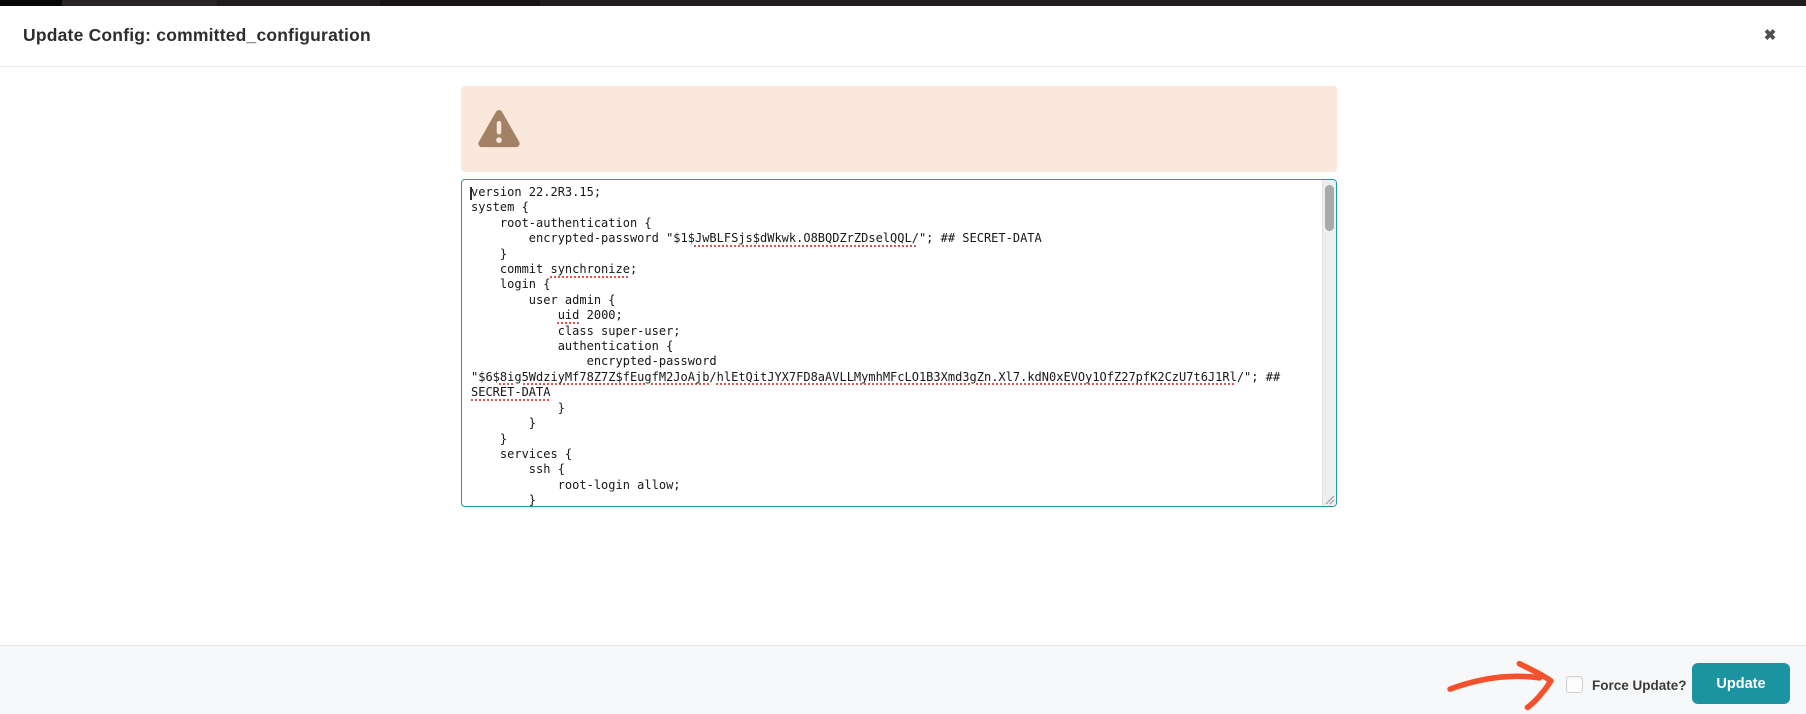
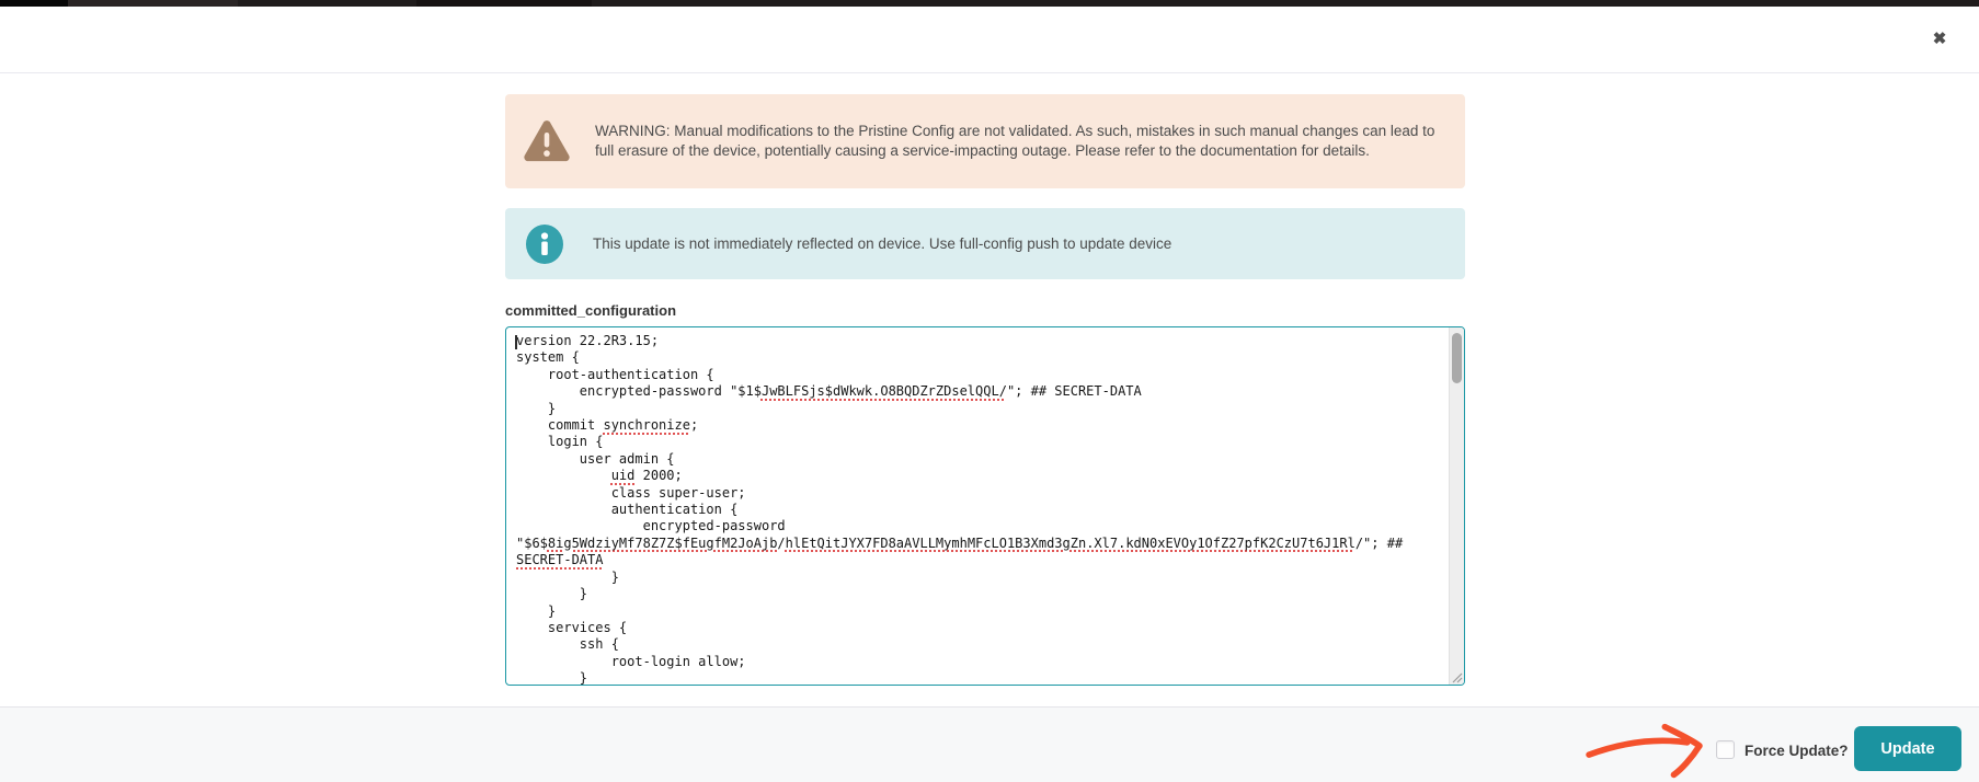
- Update Config: committed_configuration
  ✖
+ WARNING: Manual modifications to the Pristine Config are not validated. As such, mistakes in such manual changes can lead to full erasure of the device, potentially causing a service-impacting outage. Please refer to the documentation for details.
+ This update is not immediately reflected on device. Use full-config push to update device
+ committed_configuration
  version 22.2R3.15;
  system {
  root-authentication {
  encrypted-password "$1$JwBLFSjs$dWkwk.O8BQDZrZDselQQL/"; ## SECRET-DATA
  }
  commit synchronize;
  login {
  user admin {
  uid 2000;
  class super-user;
  authentication {
  encrypted-password
  "$6$8ig5WdziyMf78Z7Z$fEugfM2JoAjb/hlEtQitJYX7FD8aAVLLMymhMFcLO1B3Xmd3gZn.Xl7.kdN0xEVOy1OfZ27pfK2CzU7t6J1Rl/"; ##
  SECRET-DATA
  }
  }
  }
  services {
  ssh {
  root-login allow;
  }
  Force Update?
  Update
